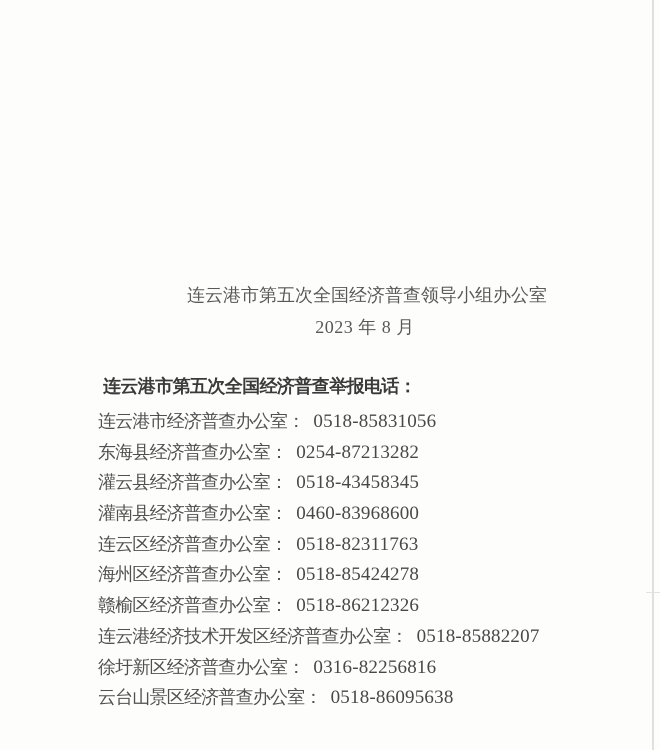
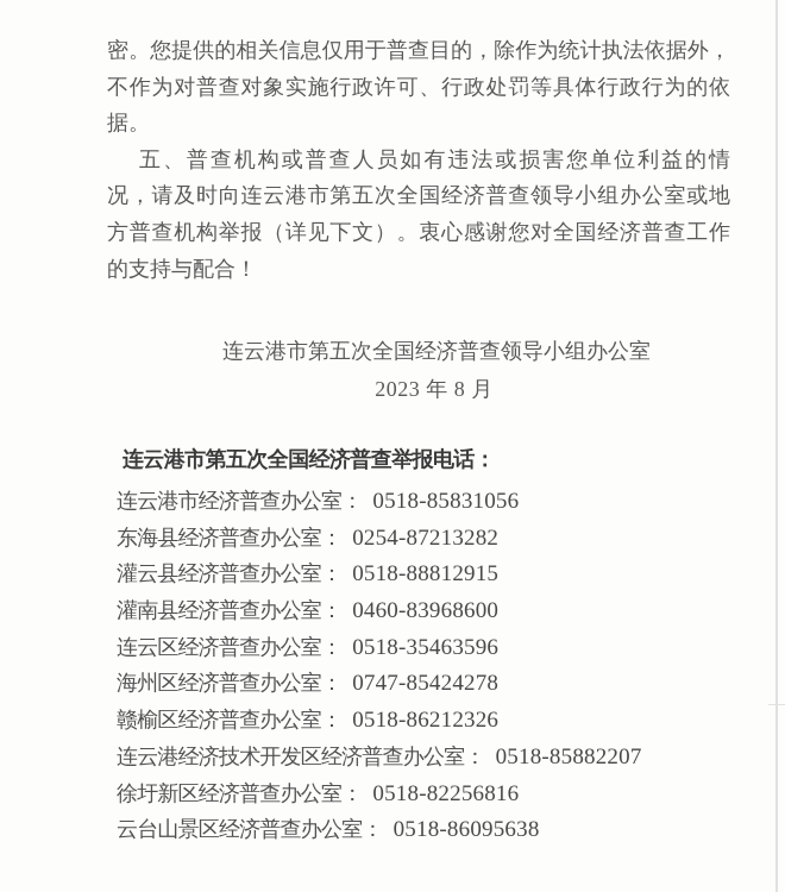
+ 密。您提供的相关信息仅用于普查目的，除作为统计执法依据外，
+ 不作为对普查对象实施行政许可、行政处罚等具体行政行为的依
+ 据。
+ 五、普查机构或普查人员如有违法或损害您单位利益的情
+ 况，请及时向连云港市第五次全国经济普查领导小组办公室或地
+ 方普查机构举报（详见下文）。衷心感谢您对全国经济普查工作
+ 的支持与配合！
  连云港市第五次全国经济普查领导小组办公室
  2023 年 8 月
  连云港市第五次全国经济普查举报电话：
  连云港市经济普查办公室： 0518-85831056
  东海县经济普查办公室： 0254-87213282
- 灌云县经济普查办公室： 0518-43458345
+ 灌云县经济普查办公室： 0518-88812915
  灌南县经济普查办公室： 0460-83968600
- 连云区经济普查办公室： 0518-82311763
+ 连云区经济普查办公室： 0518-35463596
- 海州区经济普查办公室： 0518-85424278
+ 海州区经济普查办公室： 0747-85424278
  赣榆区经济普查办公室： 0518-86212326
  连云港经济技术开发区经济普查办公室： 0518-85882207
- 徐圩新区经济普查办公室： 0316-82256816
+ 徐圩新区经济普查办公室： 0518-82256816
  云台山景区经济普查办公室： 0518-86095638
